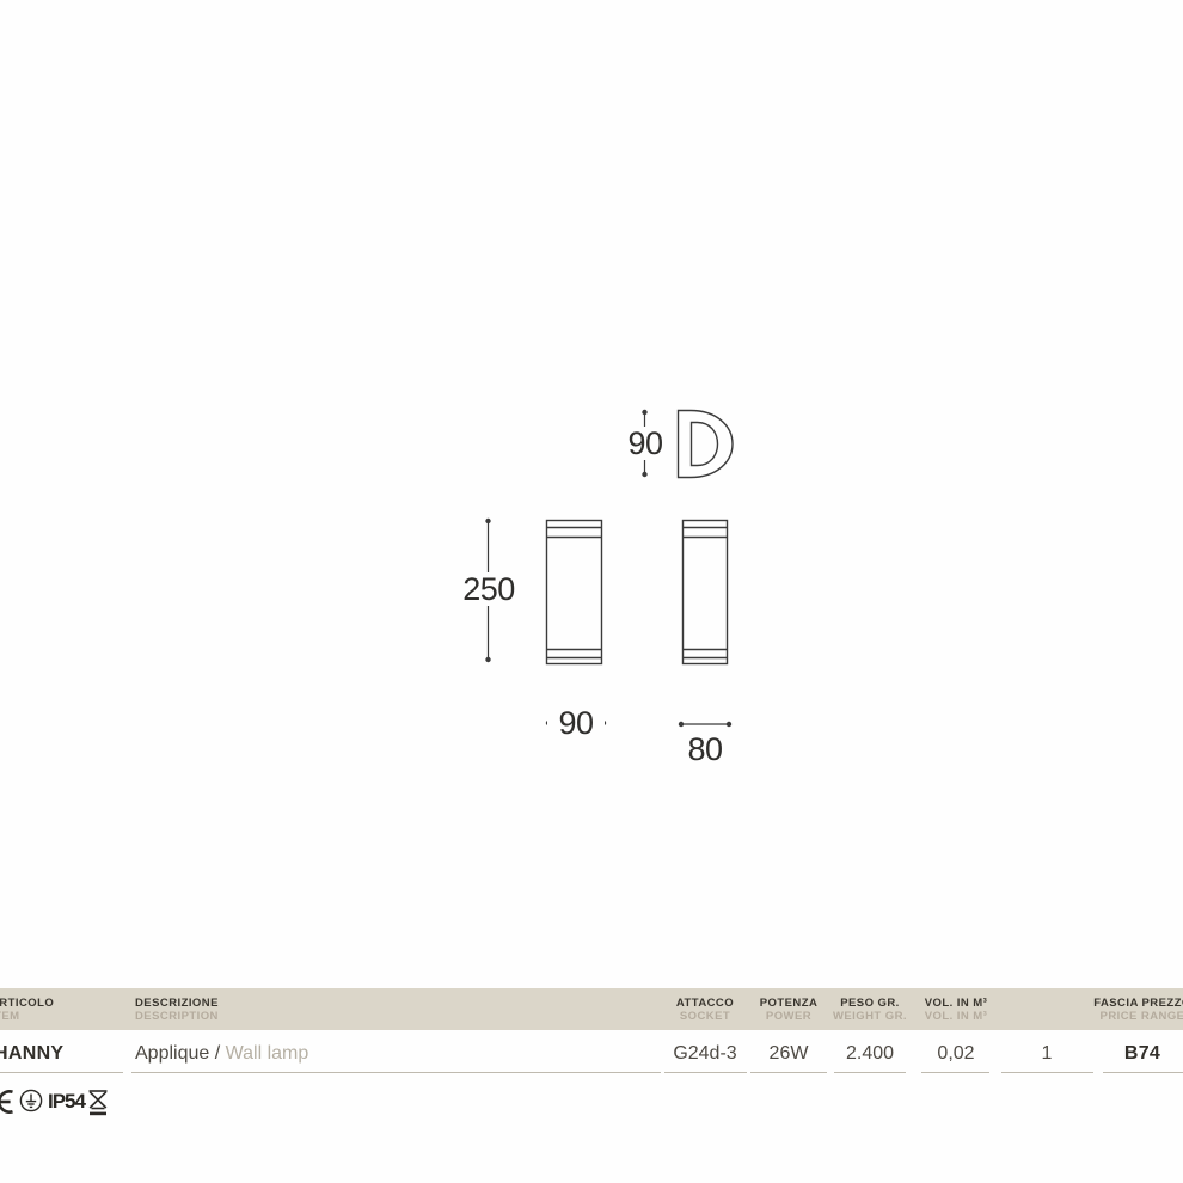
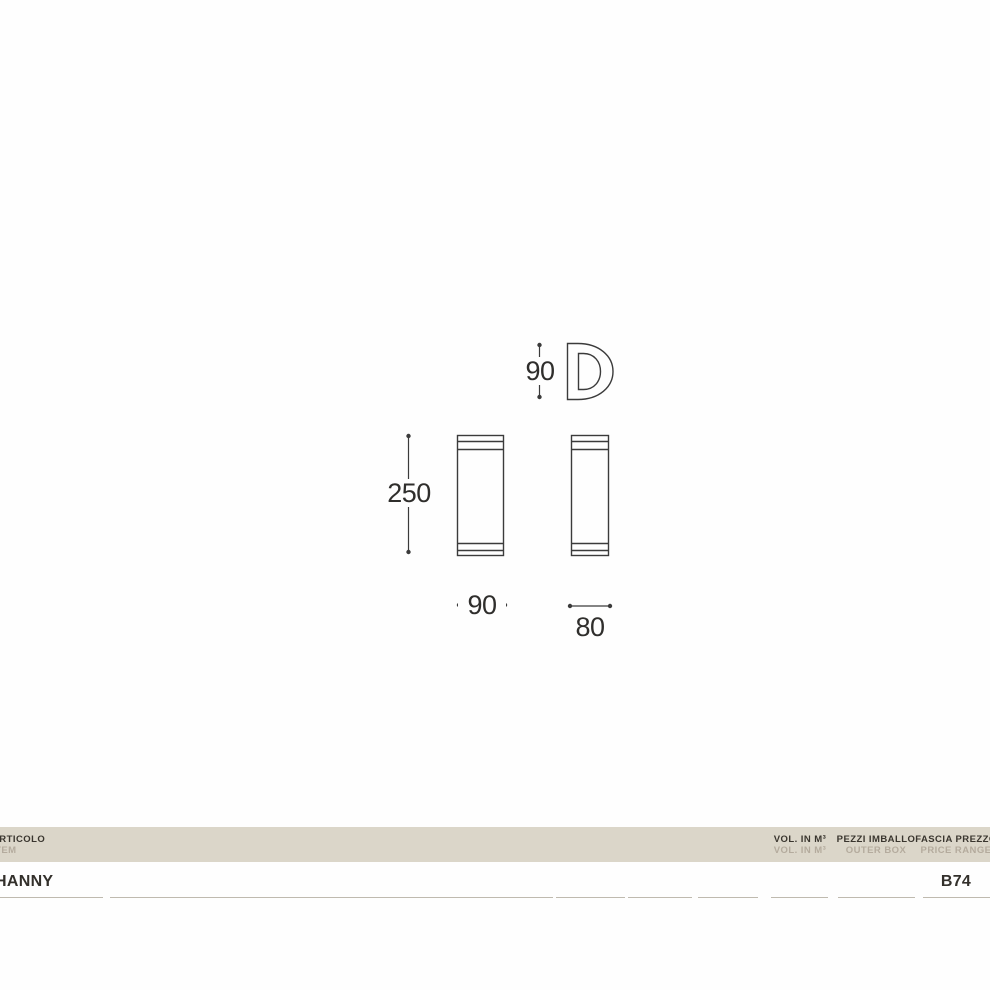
  90
  250
  90
  80
  RTICOLO
- DESCRIZIONE
- DESCRIPTION
- ATTACCO
- SOCKET
- POTENZA
- POWER
- PESO GR.
- WEIGHT GR.
  VOL. IN M³
  VOL. IN M³
+ PEZZI IMBALLO
+ OUTER BOX
  FASCIA PREZZ
  PRICE RANGE
  HANNY
- Applique / Wall lamp
- G24d-3
- 26W
- 2.400
- 0,02
- 1
  B74
- IP54
